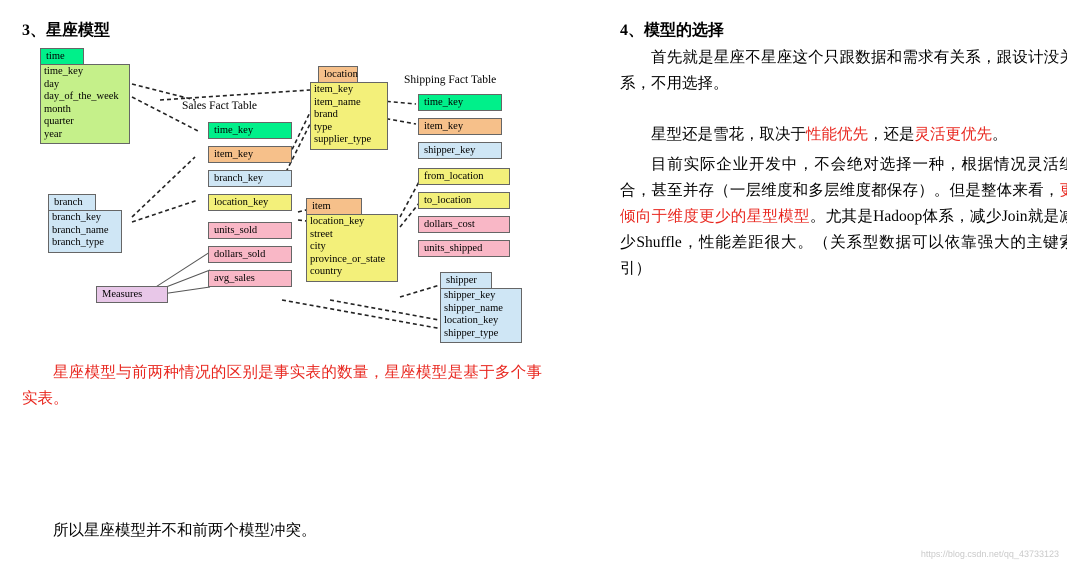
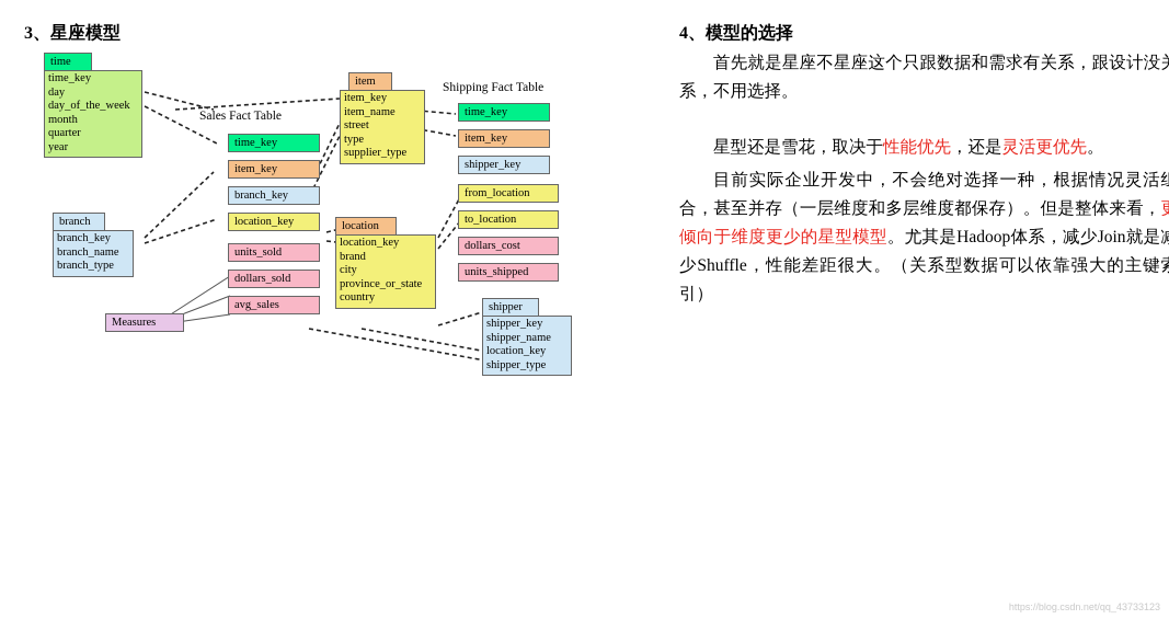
  3、星座模型
  time
  time_key
  day
  day_of_the_week
  month
  quarter
  year
- location
+ item
  item_key
  item_name
- brand
+ street
  type
  supplier_type
  branch
  branch_key
  branch_name
  branch_type
- item
+ location
  location_key
- street
+ brand
  city
  province_or_state
  country
  shipper
  shipper_key
  shipper_name
  location_key
  shipper_type
  Sales Fact Table
  time_key
  item_key
  branch_key
  location_key
  units_sold
  dollars_sold
  avg_sales
  Shipping Fact Table
  time_key
  item_key
  shipper_key
  from_location
  to_location
  dollars_cost
  units_shipped
  Measures
- 星座模型与前两种情况的区别是事实表的数量，星座模型是基于多个事实表。
- 所以星座模型并不和前两个模型冲突。
  4、模型的选择
  首先就是星座不星座这个只跟数据和需求有关系，跟设计没系，不用选择。
  星型还是雪花，取决于性能优先，还是灵活更优先。
  目前实际企业开发中，不会绝对选择一种，根据情况灵活合，甚至并存（一层维度和多层维度都保存）。但是整体来看，倾向于维度更少的星型模型。尤其是Hadoop体系，减少Join就是少Shuffle，性能差距很大。（关系型数据可以依靠强大的主键引）
  https://blog.csdn.net/qq_43733123
